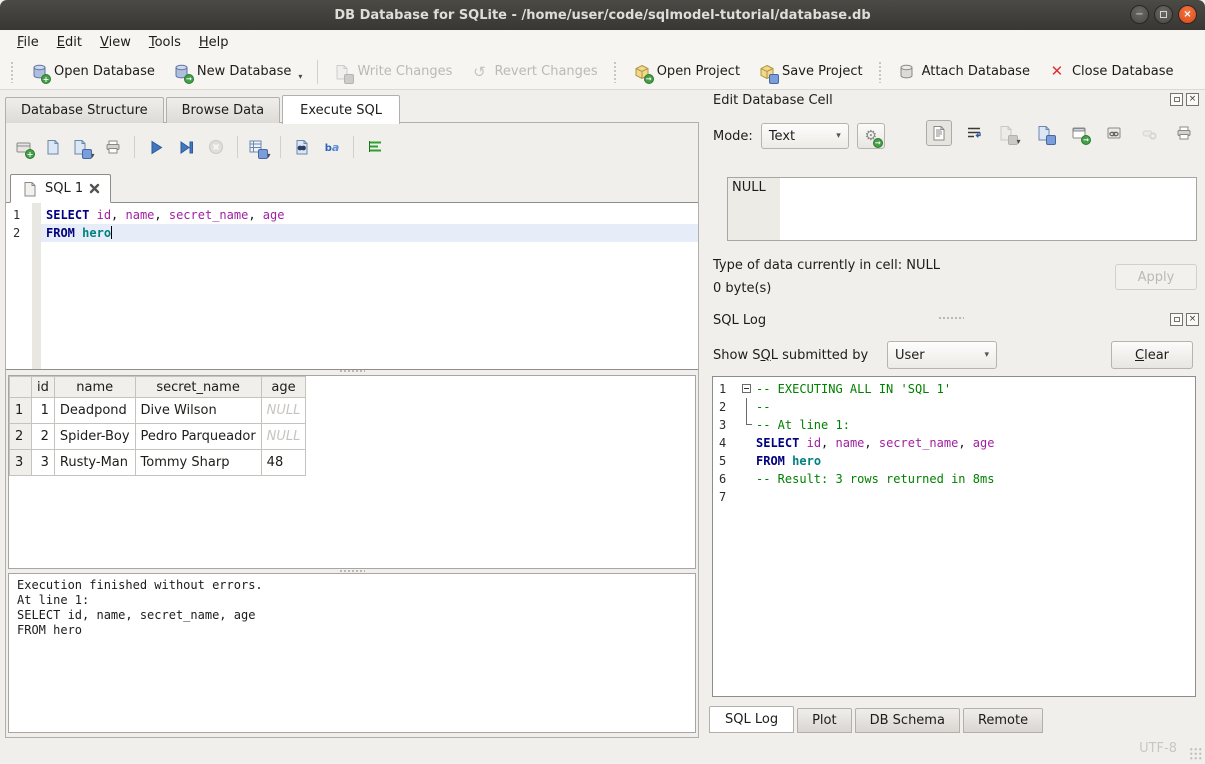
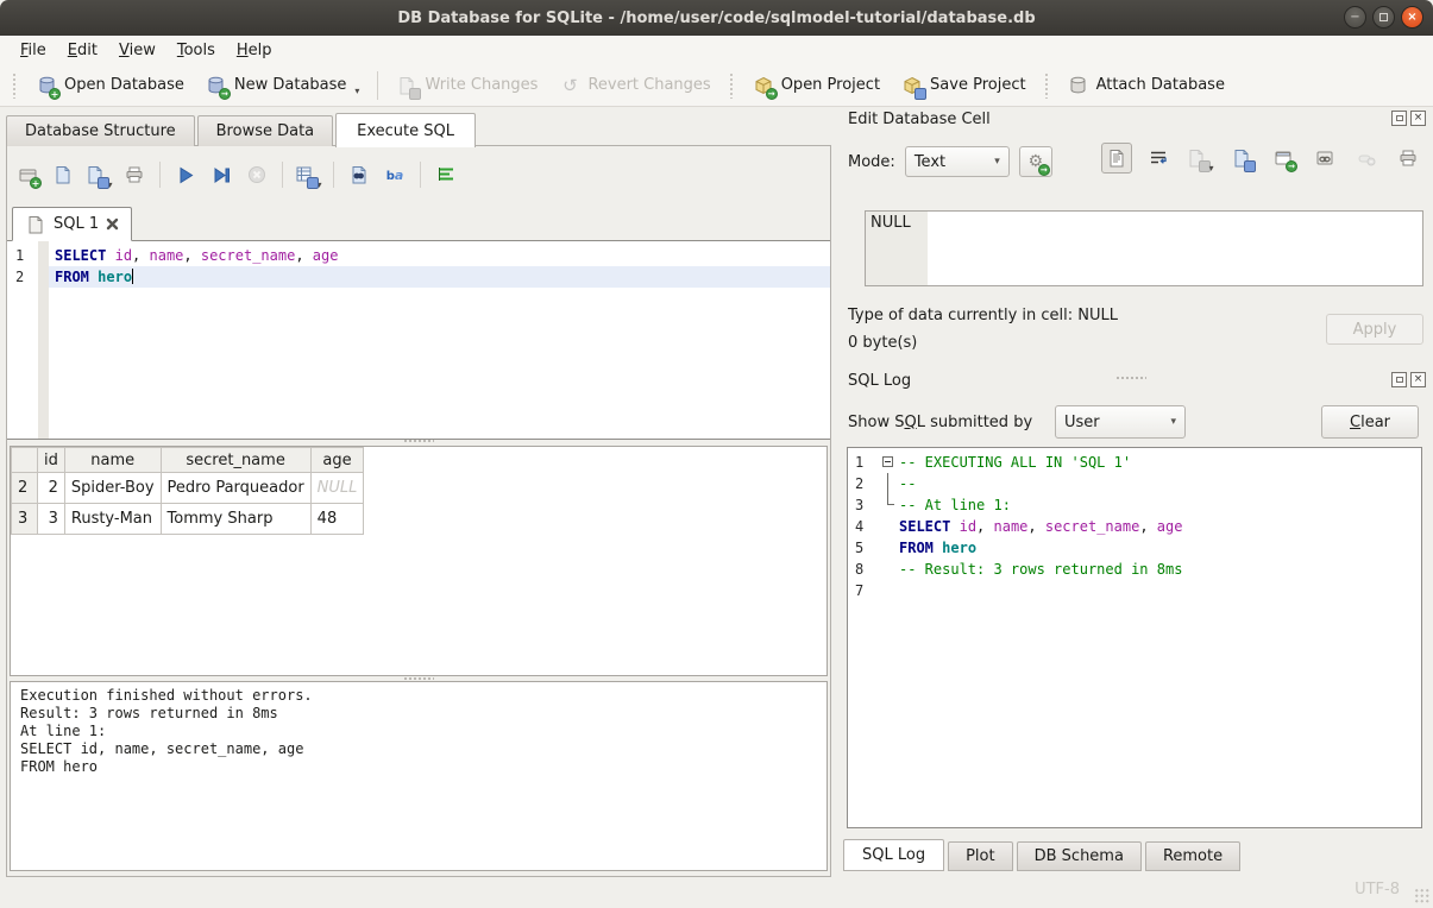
  DB Database for SQLite - /home/user/code/sqlmodel-tutorial/database.db
  −
  ×
  File
  Edit
  View
  Tools
  Help
  +
  Open Database
  →
  New Database
  ▾
  Write Changes
  ↺
  Revert Changes
  →
  Open Project
  Save Project
  Attach Database
- ✕
- Close Database
  Database Structure
  Browse Data
  Execute SQL
  +
  ▾
  ▾
  ba
  SQL 1
  1
  2
  SELECT id, name, secret_name, age
  FROM hero
  	id	name	secret_name	age
- 1	1	Deadpond	Dive Wilson	NULL
  2	2	Spider-Boy	Pedro Parqueador	NULL
  3	3	Rusty-Man	Tommy Sharp	48
  Execution finished without errors.
+ Result: 3 rows returned in 8ms
  At line 1:
  SELECT id, name, secret_name, age
  FROM hero
  Edit Database Cell
  ×
  Mode:
  Text
  ▾
  ⚙
  →
  ▾
  →
  NULL
  Type of data currently in cell: NULL
  0 byte(s)
  Apply
  SQL Log
  ×
  Show SQL submitted by
  User
  ▾
  C
  lear
  1
  -- EXECUTING ALL IN 'SQL 1'
  2
  --
  3
  -- At line 1:
  4
  SELECT id, name, secret_name, age
  5
  FROM hero
- 6
+ 8
  -- Result: 3 rows returned in 8ms
  7
  SQL Log
  Plot
  DB Schema
  Remote
  UTF-8
